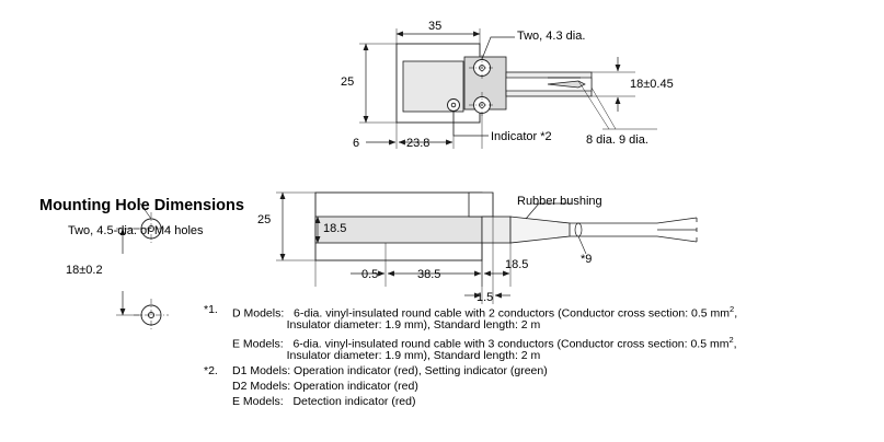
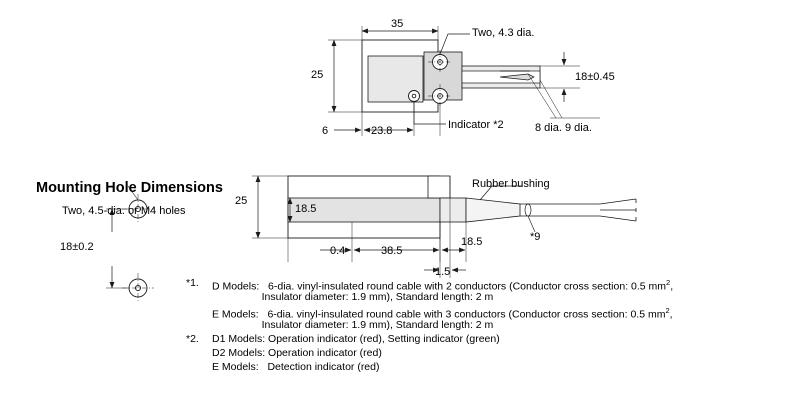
  Mounting Hole Dimensions
  35
  Two, 4.3 dia.
  25
  6
  23.8
  Indicator *2
  18±0.45
  8 dia. 9 dia.
  25
  18.5
  Rubber bushing
  *9
- 0.5
+ 0.4
  38.5
  18.5
  1.5
  Two, 4.5-dia. or M4 holes
  18±0.2
  *1.
  D Models: 6-dia. vinyl-insulated round cable with 2 conductors (Conductor cross section: 0.5 mm2,
  Insulator diameter: 1.9 mm), Standard length: 2 m
  E Models: 6-dia. vinyl-insulated round cable with 3 conductors (Conductor cross section: 0.5 mm2,
  Insulator diameter: 1.9 mm), Standard length: 2 m
  *2.
  D1 Models: Operation indicator (red), Setting indicator (green)
  D2 Models: Operation indicator (red)
  E Models: Detection indicator (red)
